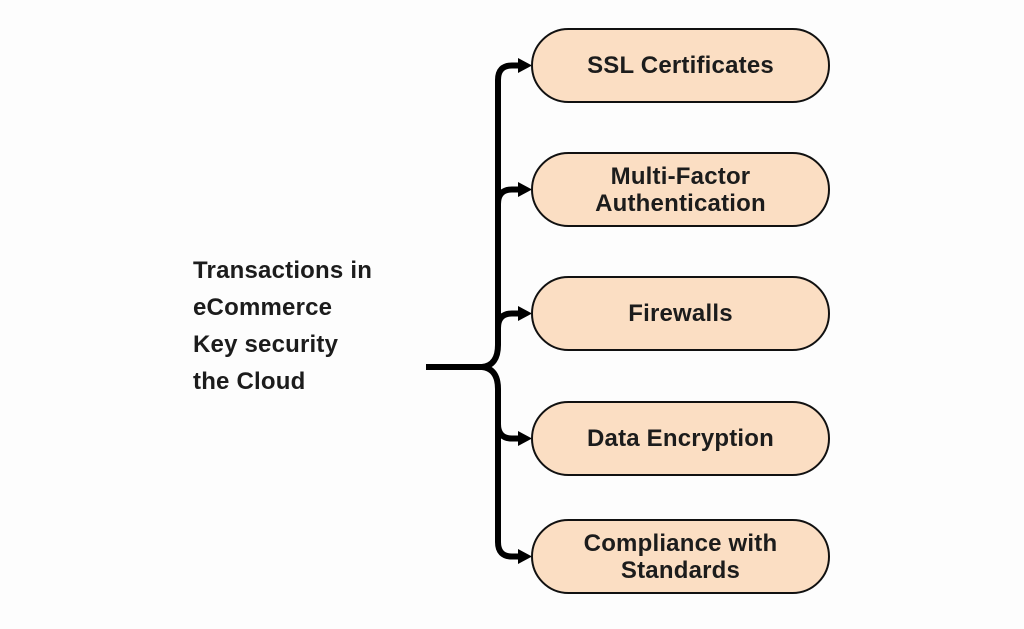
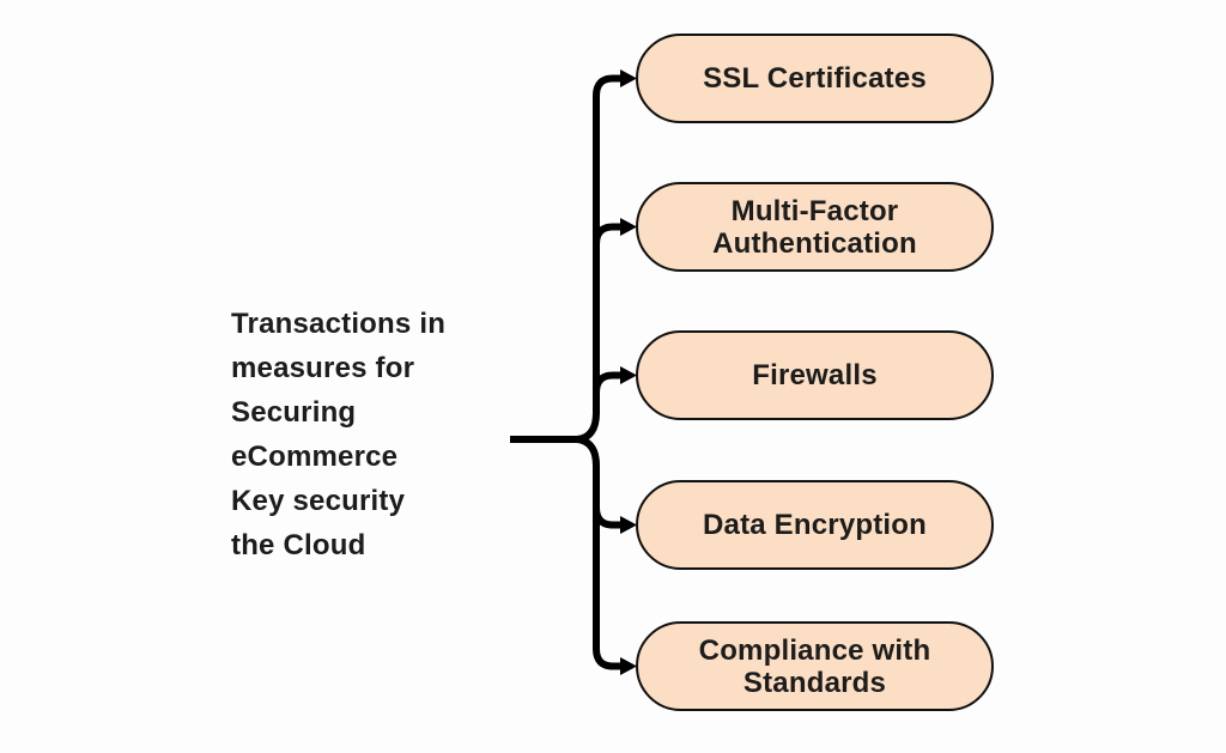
  Transactions in
+ measures for
+ Securing
  eCommerce
  Key security
  the Cloud
  SSL Certificates
  Multi-Factor Authentication
  Firewalls
  Data Encryption
  Compliance with Standards
